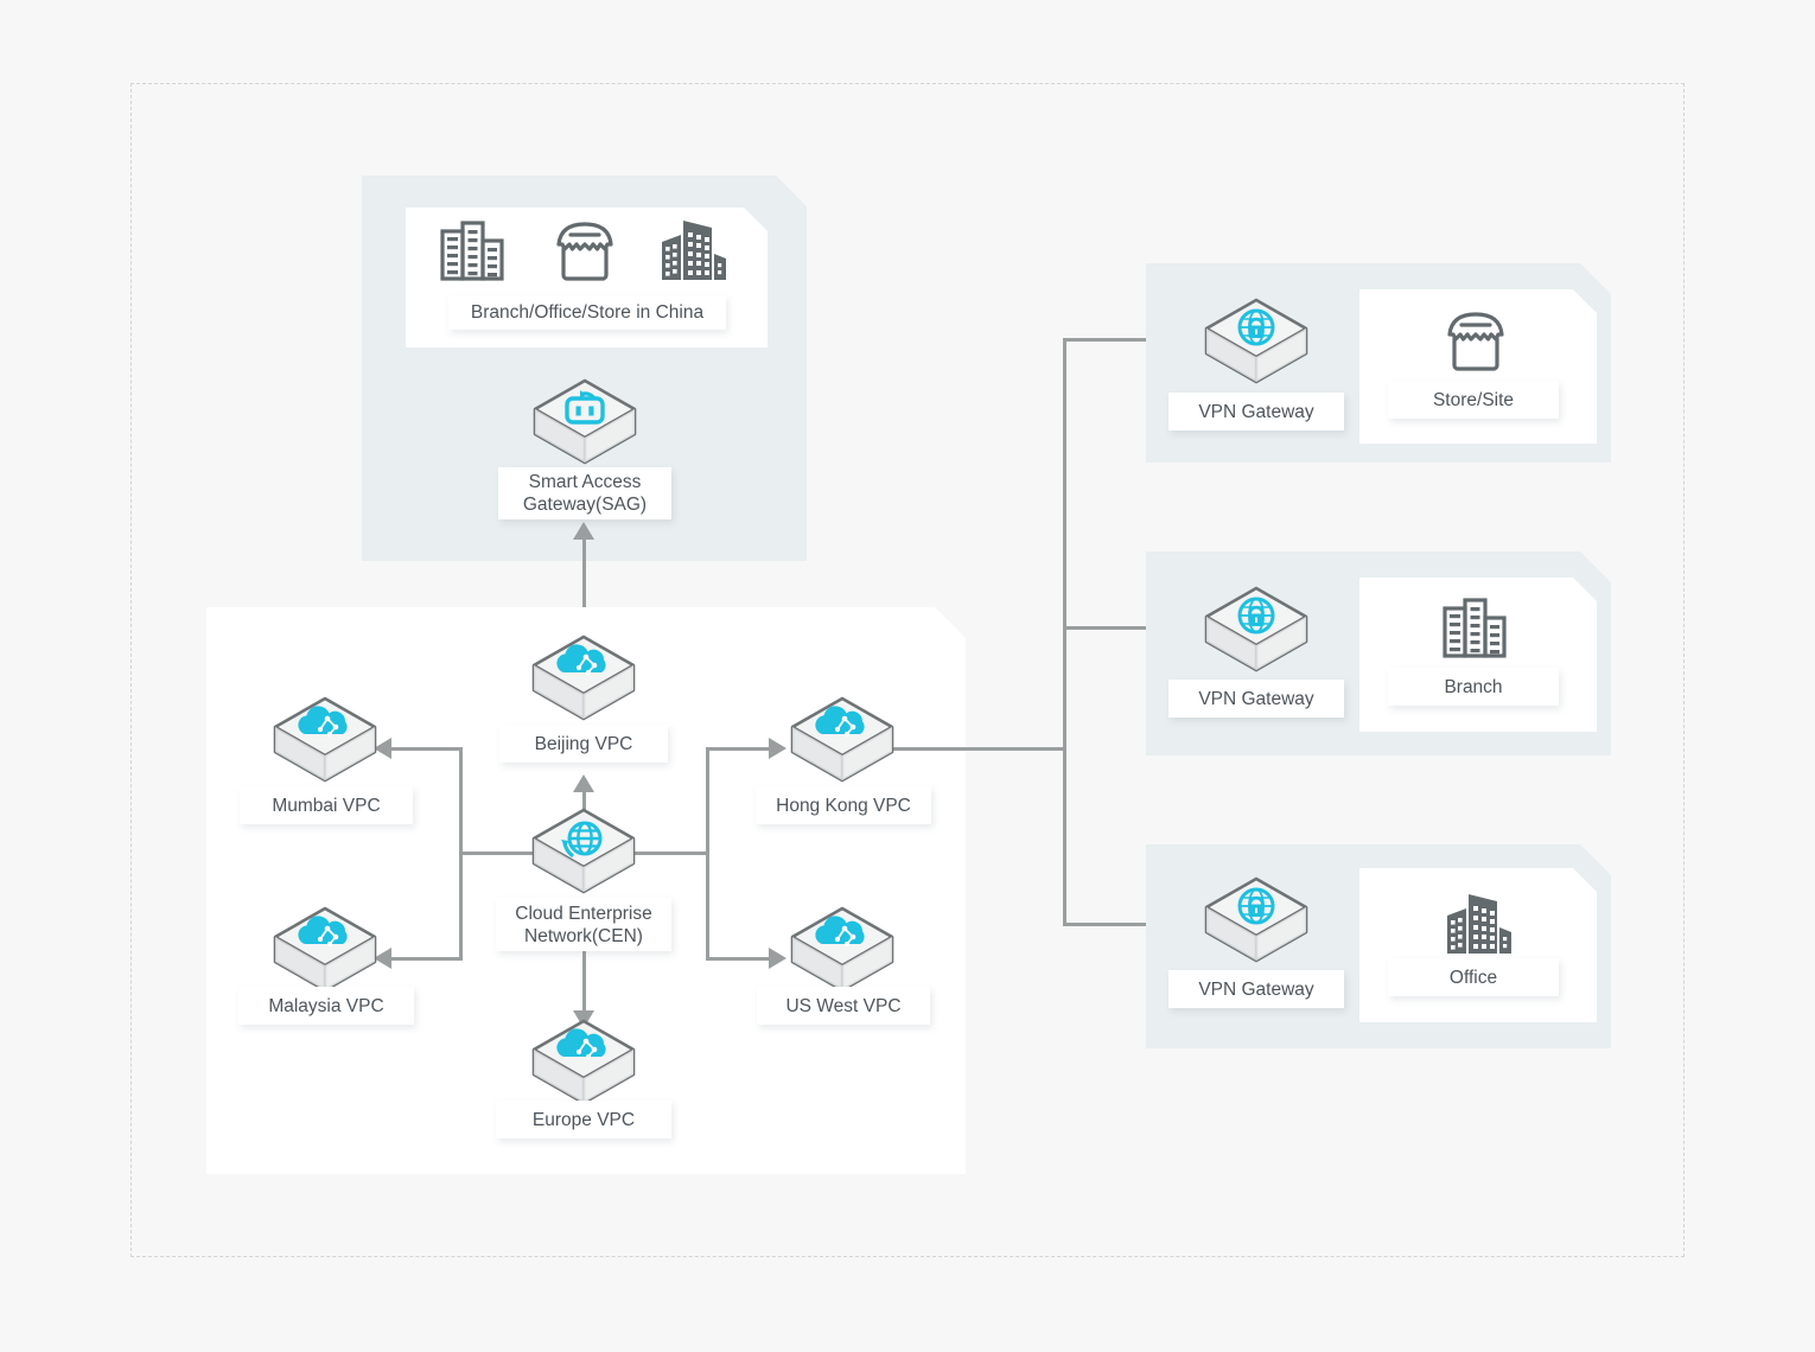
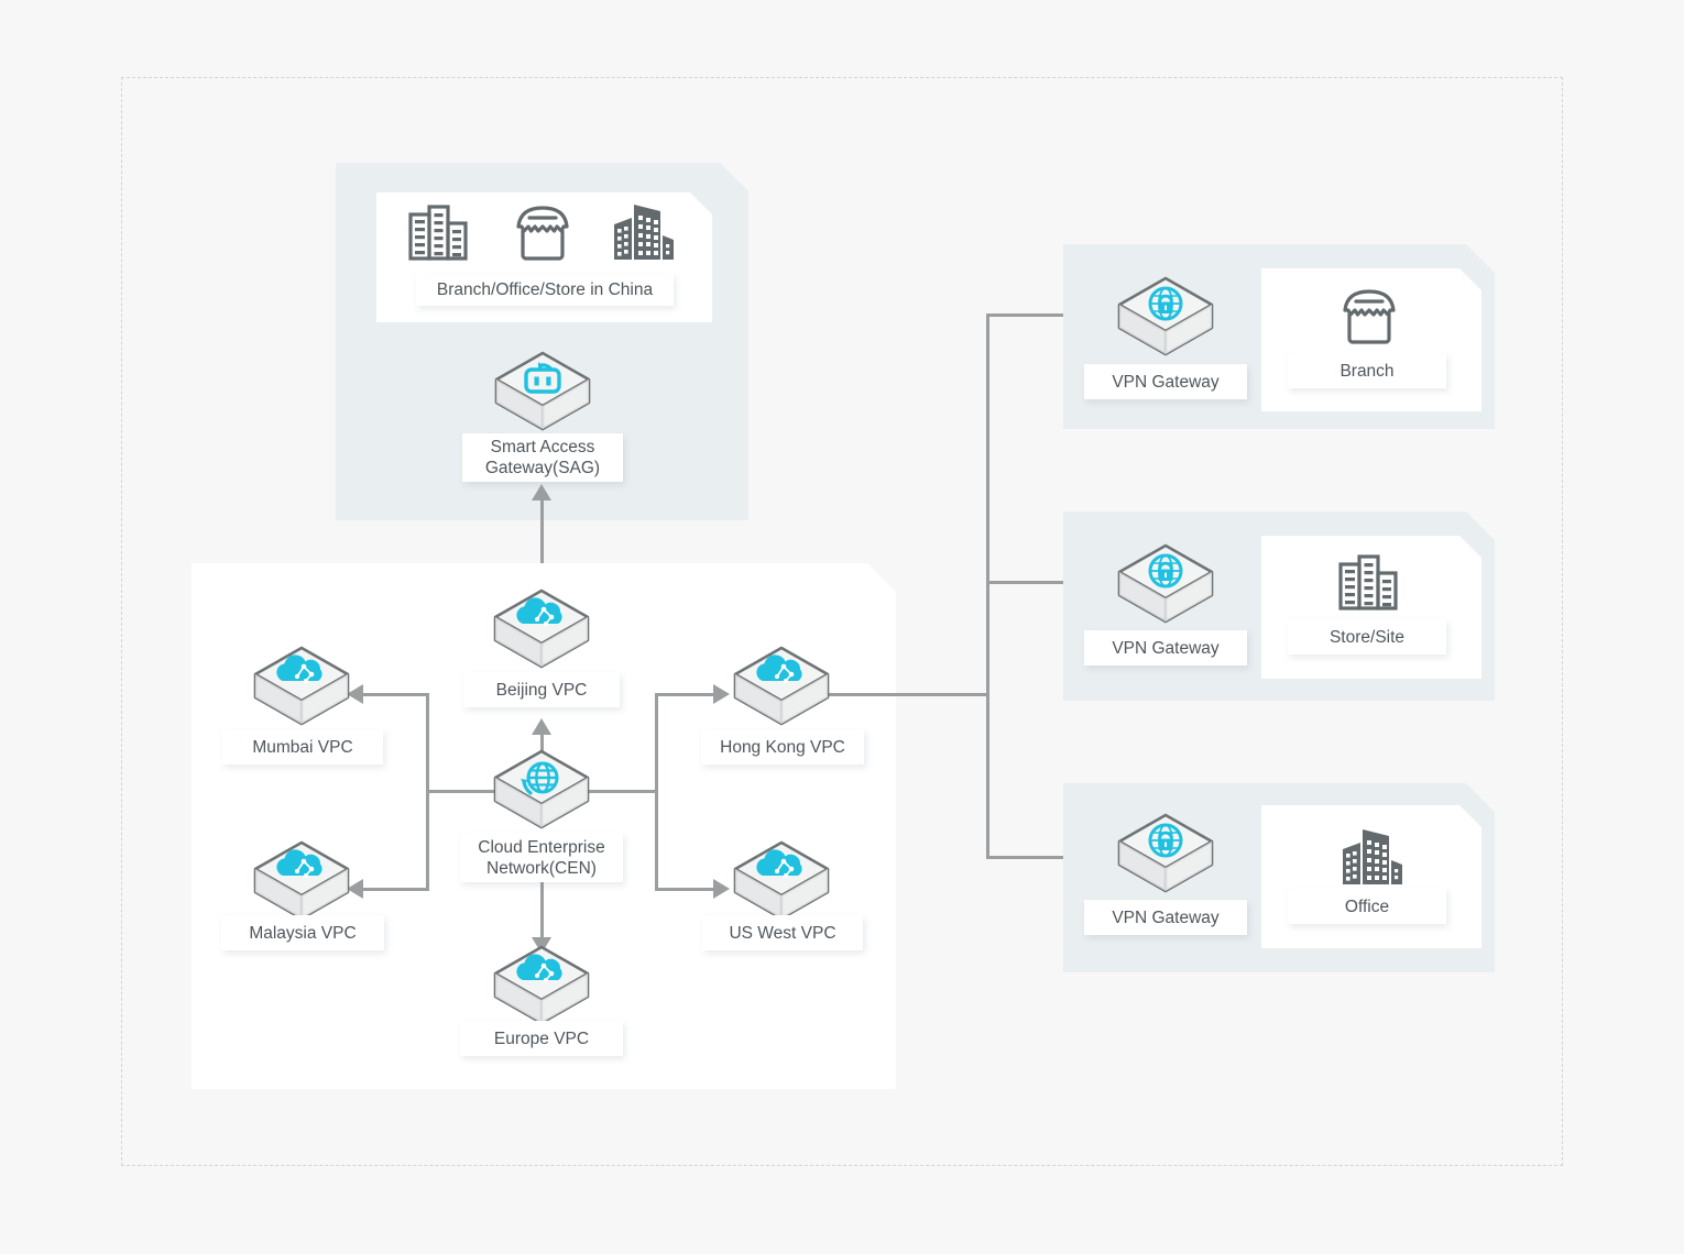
  Branch/Office/Store in China
  Smart Access
  Gateway(SAG)
  Cloud Enterprise
  Network(CEN)
  Beijing VPC
  Mumbai VPC
  Malaysia VPC
  Hong Kong VPC
  US West VPC
  Europe VPC
  VPN Gateway
- Store/Site
+ Branch
  VPN Gateway
- Branch
+ Store/Site
  VPN Gateway
  Office
